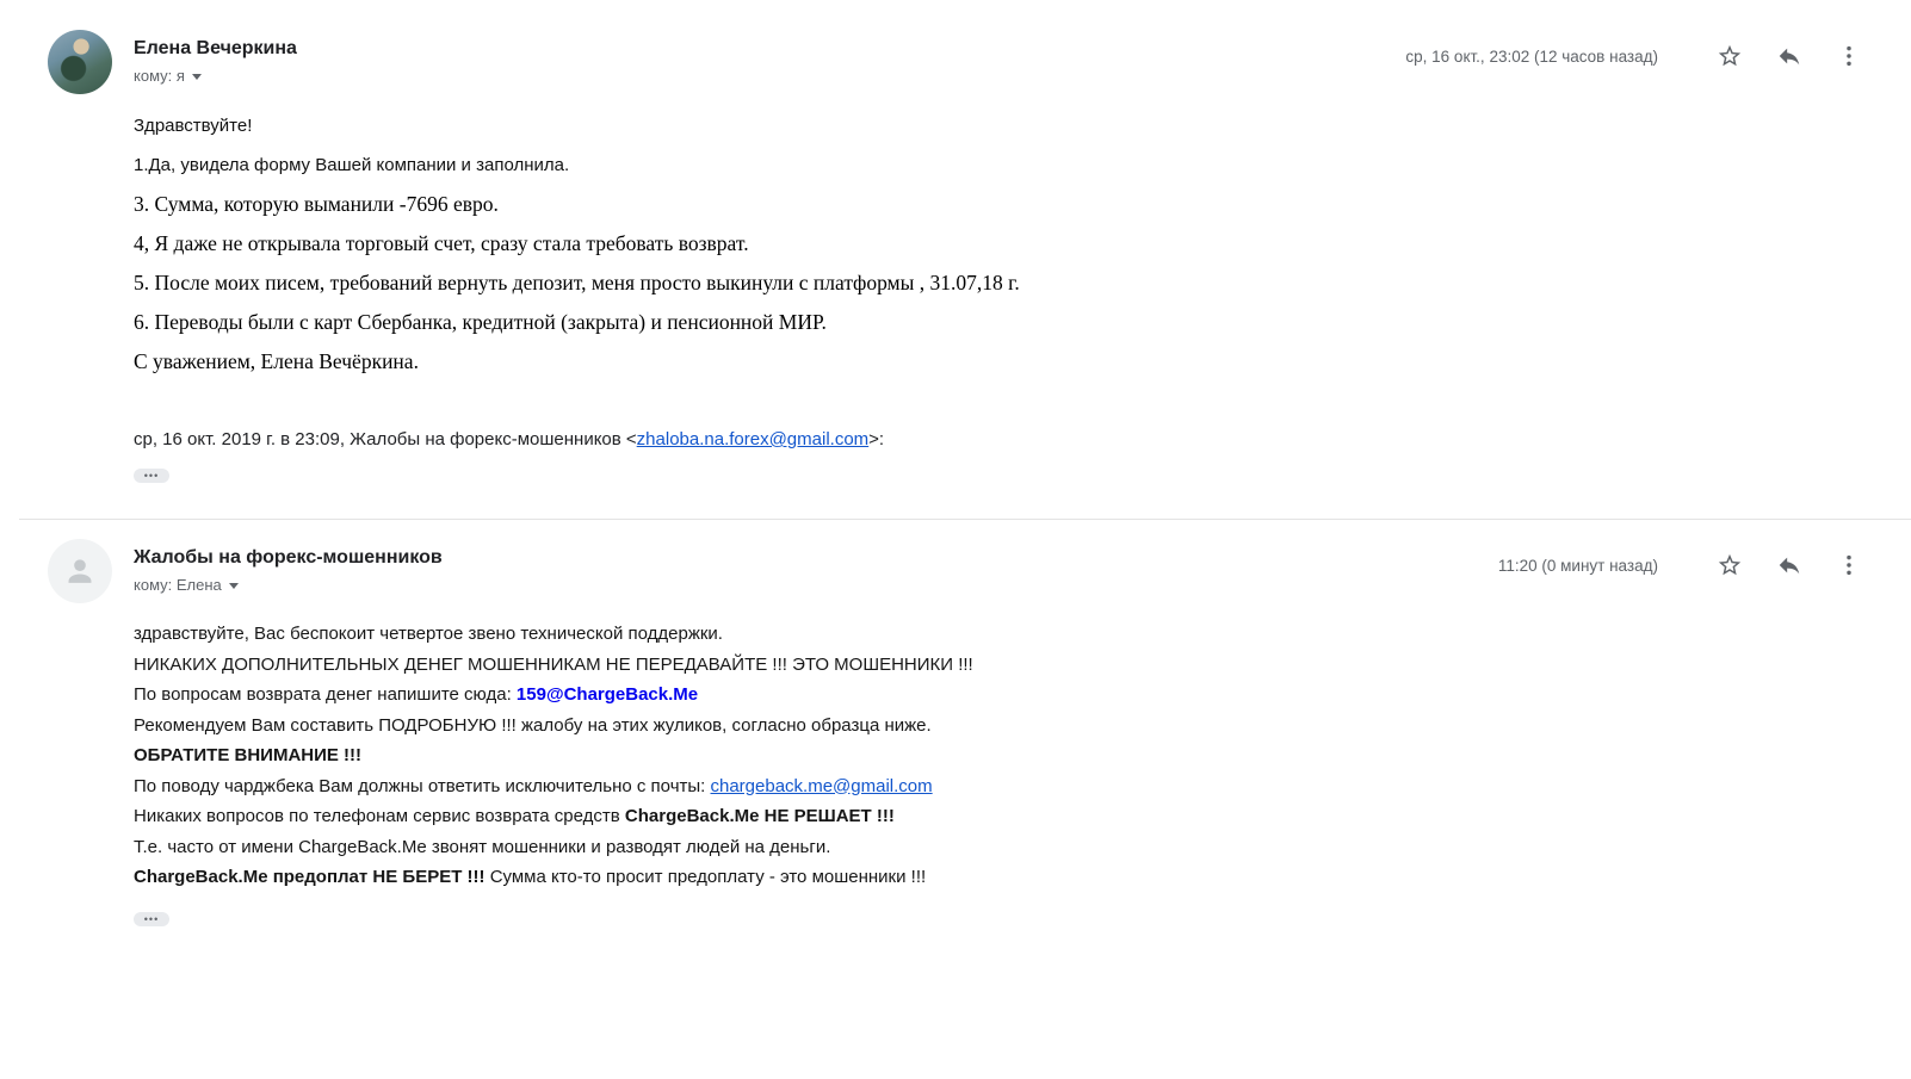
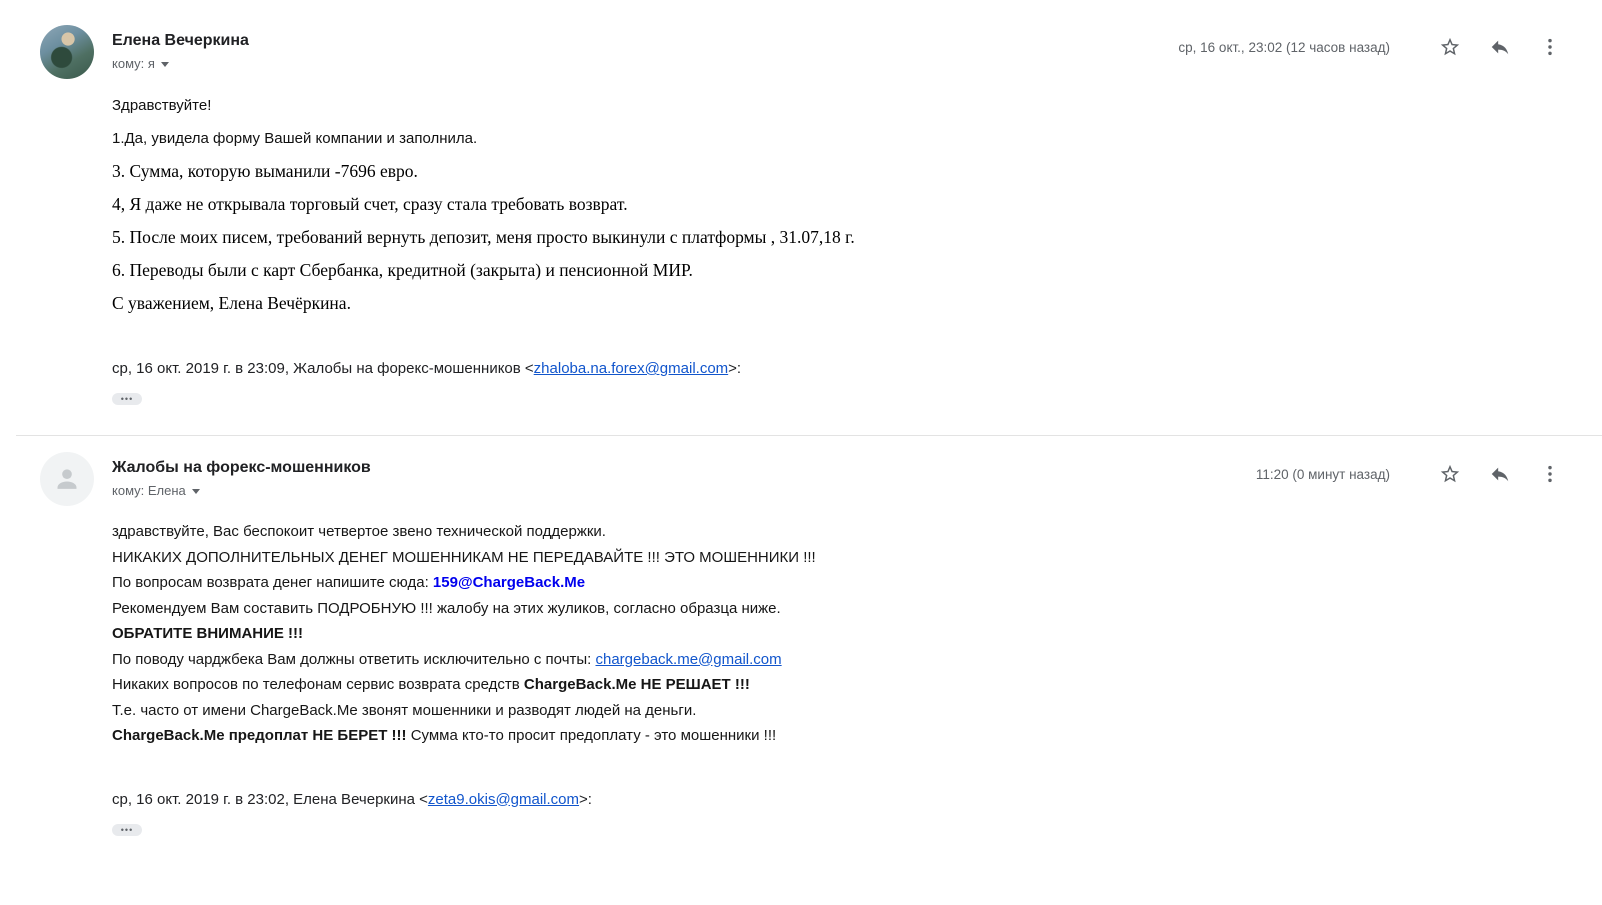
  Елена Вечеркина
  кому: я
  ср, 16 окт., 23:02 (12 часов назад)
  Здравствуйте!
  1.Да, увидела форму Вашей компании и заполнила.
  3. Сумма, которую выманили -7696 евро.
  4, Я даже не открывала торговый счет, сразу стала требовать возврат.
  5. После моих писем, требований вернуть депозит, меня просто выкинули с платформы , 31.07,18 г.
  6. Переводы были с карт Сбербанка, кредитной (закрыта) и пенсионной МИР.
  С уважением, Елена Вечёркина.
  ср, 16 окт. 2019 г. в 23:09, Жалобы на форекс-мошенников <zhaloba.na.forex@gmail.com>:
  •••
  Жалобы на форекс-мошенников
  кому: Елена
  11:20 (0 минут назад)
  здравствуйте, Вас беспокоит четвертое звено технической поддержки.
  НИКАКИХ ДОПОЛНИТЕЛЬНЫХ ДЕНЕГ МОШЕННИКАМ НЕ ПЕРЕДАВАЙТЕ !!! ЭТО МОШЕННИКИ !!!
  По вопросам возврата денег напишите сюда: 159@ChargeBack.Me
  Рекомендуем Вам составить ПОДРОБНУЮ !!! жалобу на этих жуликов, согласно образца ниже.
  ОБРАТИТЕ ВНИМАНИЕ !!!
  По поводу чарджбека Вам должны ответить исключительно с почты: chargeback.me@gmail.com
  Никаких вопросов по телефонам сервис возврата средств ChargeBack.Me НЕ РЕШАЕТ !!!
  Т.е. часто от имени ChargeBack.Me звонят мошенники и разводят людей на деньги.
  ChargeBack.Me предоплат НЕ БЕРЕТ !!! Сумма кто-то просит предоплату - это мошенники !!!
+ ср, 16 окт. 2019 г. в 23:02, Елена Вечеркина <zeta9.okis@gmail.com>:
  •••
